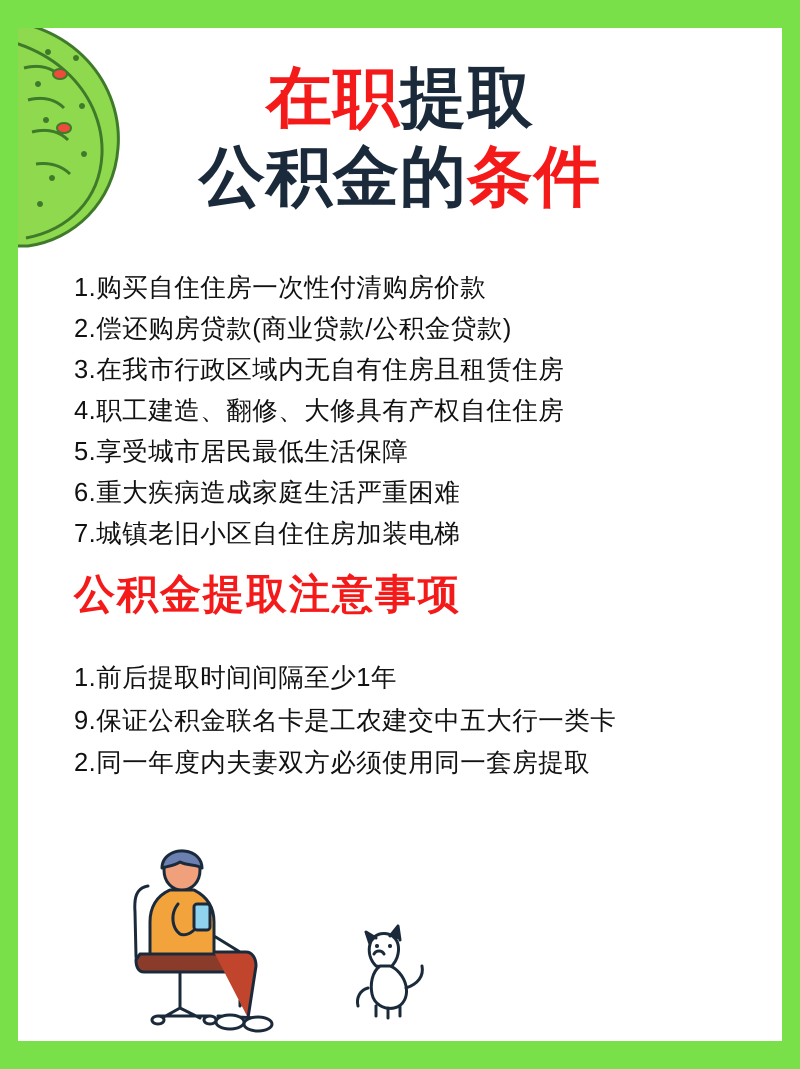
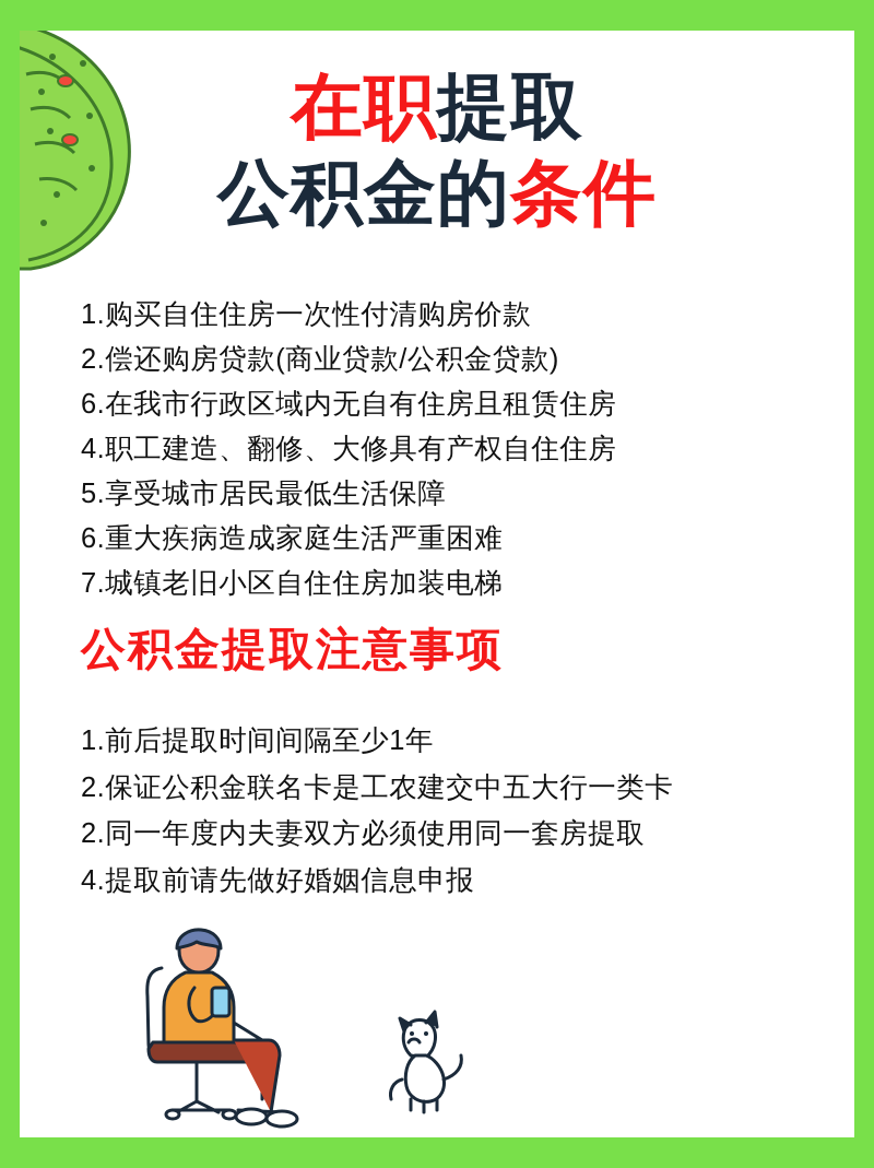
  在职提取
  公积金的条件
  1.购买自住住房一次性付清购房价款
  2.偿还购房贷款(商业贷款/公积金贷款)
- 3.在我市行政区域内无自有住房且租赁住房
+ 6.在我市行政区域内无自有住房且租赁住房
  4.职工建造、翻修、大修具有产权自住住房
  5.享受城市居民最低生活保障
  6.重大疾病造成家庭生活严重困难
  7.城镇老旧小区自住住房加装电梯
  公积金提取注意事项
  1.前后提取时间间隔至少1年
- 9.保证公积金联名卡是工农建交中五大行一类卡
+ 2.保证公积金联名卡是工农建交中五大行一类卡
  2.同一年度内夫妻双方必须使用同一套房提取
+ 4.提取前请先做好婚姻信息申报
